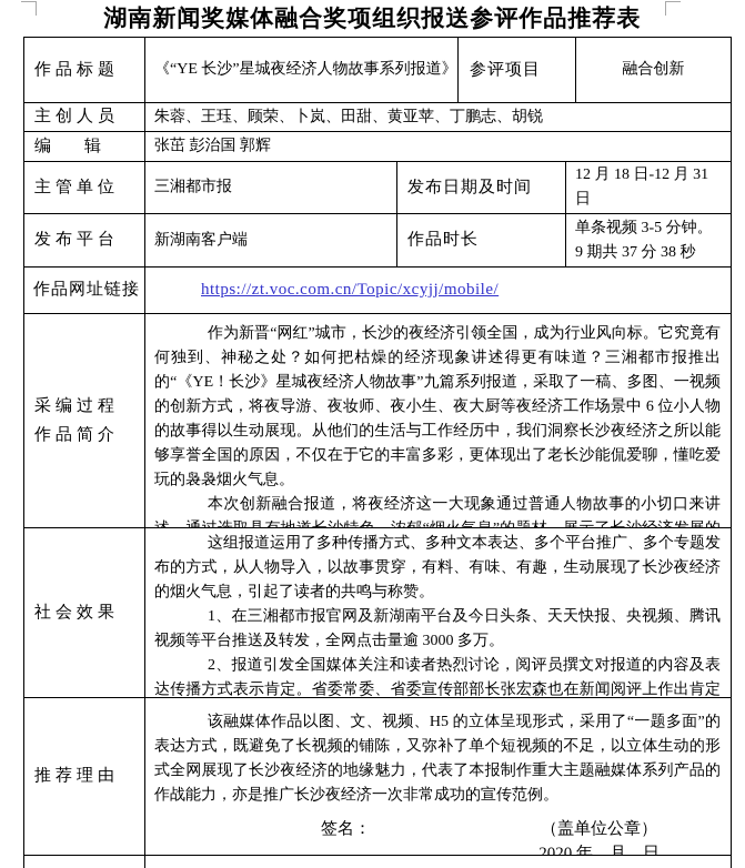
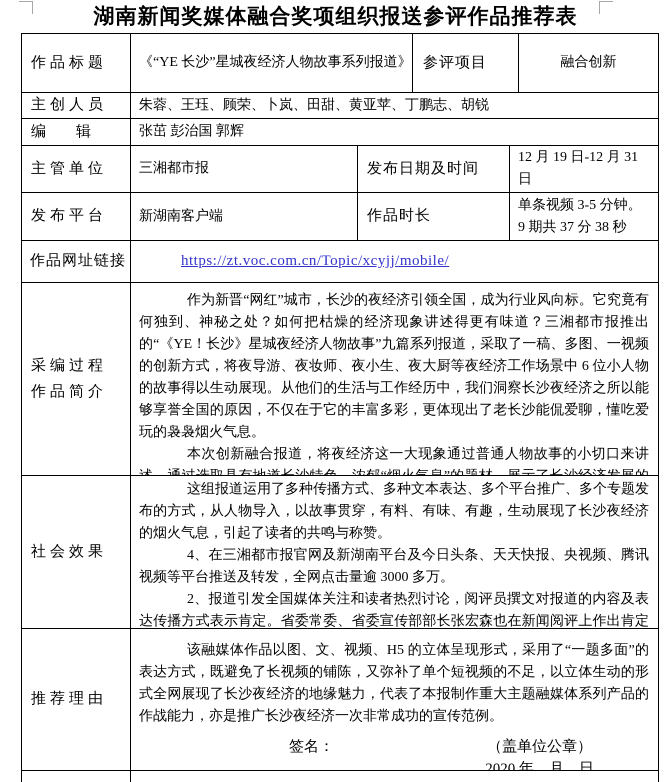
  湖南新闻奖媒体融合奖项组织报送参评作品推荐表
  作品标题
  《“YE 长沙”星城夜经济人物故事系列报道》
  参评项目
  融合创新
  主创人员
  朱蓉、王珏、顾荣、卜岚、田甜、黄亚苹、丁鹏志、胡锐
  编 辑
  张茁 彭治国 郭辉
  主管单位
  三湘都市报
  发布日期及时间
- 12 月 18 日-12 月 31 日
+ 12 月 19 日-12 月 31 日
  发布平台
  新湖南客户端
  作品时长
  单条视频 3-5 分钟。
  9 期共 37 分 38 秒
  作品网址链接
  https://zt.voc.com.cn/Topic/xcyjj/mobile/
  采编过程
  作品简介
  作为新晋“网红”城市，长沙的夜经济引领全国，成为行业风向标。它究竟有何独到、神秘之处？如何把枯燥的经济现象讲述得更有味道？三湘都市报推出的“《YE！长沙》星城夜经济人物故事”九篇系列报道，采取了一稿、多图、一视频的创新方式，将夜导游、夜妆师、夜小生、夜大厨等夜经济工作场景中 6 位小人物的故事得以生动展现。从他们的生活与工作经历中，我们洞察长沙夜经济之所以能够享誉全国的原因，不仅在于它的丰富多彩，更体现出了老长沙能侃爱聊，懂吃爱玩的袅袅烟火气息。
  社会效果
  这组报道运用了多种传播方式、多种文本表达、多个平台推广、多个专题发布的方式，从人物导入，以故事贯穿，有料、有味、有趣，生动展现了长沙夜经济的烟火气息，引起了读者的共鸣与称赞。
- 1、在三湘都市报官网及新湖南平台及今日头条、天天快报、央视频、腾讯视频等平台推送及转发，全网点击量逾 3000 多万。
+ 4、在三湘都市报官网及新湖南平台及今日头条、天天快报、央视频、腾讯视频等平台推送及转发，全网点击量逾 3000 多万。
  2、报道引发全国媒体关注和读者热烈讨论，阅评员撰文对报道的内容及表达传播方式表示肯定。省委常委、省委宣传部部长张宏森也在新闻阅评上作出肯定
  推荐理由
  该融媒体作品以图、文、视频、H5 的立体呈现形式，采用了“一题多面”的表达方式，既避免了长视频的铺陈，又弥补了单个短视频的不足，以立体生动的形式全网展现了长沙夜经济的地缘魅力，代表了本报制作重大主题融媒体系列产品的作战能力，亦是推广长沙夜经济一次非常成功的宣传范例。
  签名：
  （盖单位公章）
  2020 年 月 日
